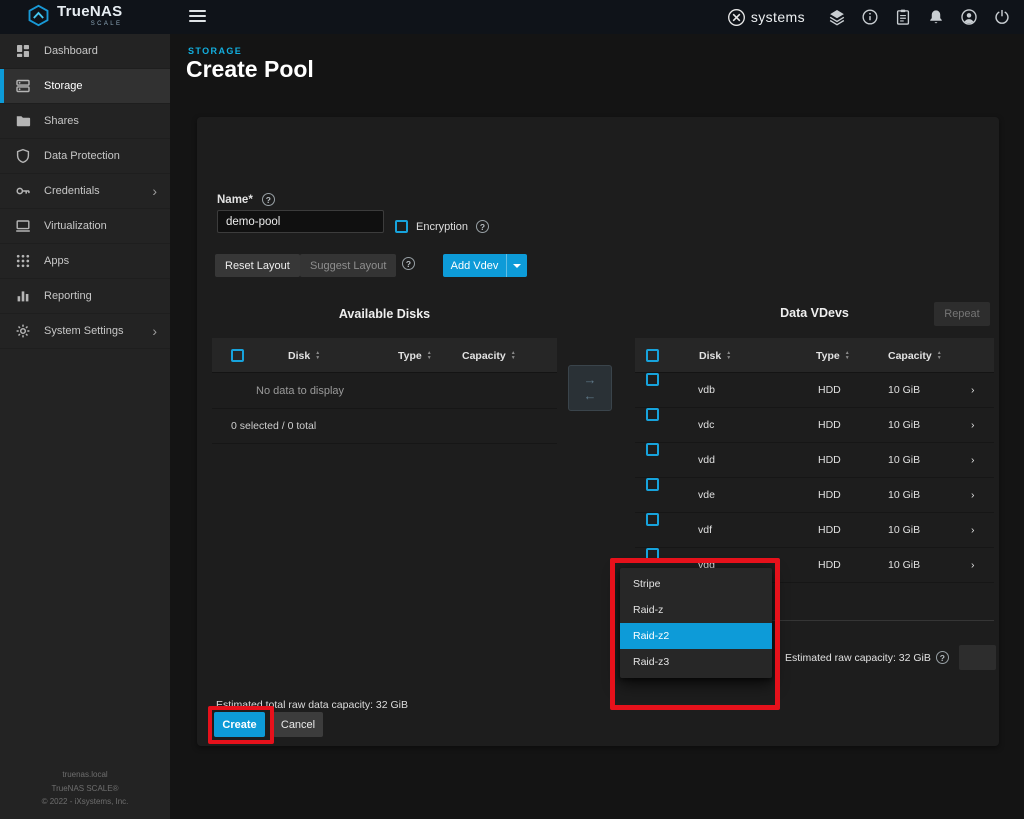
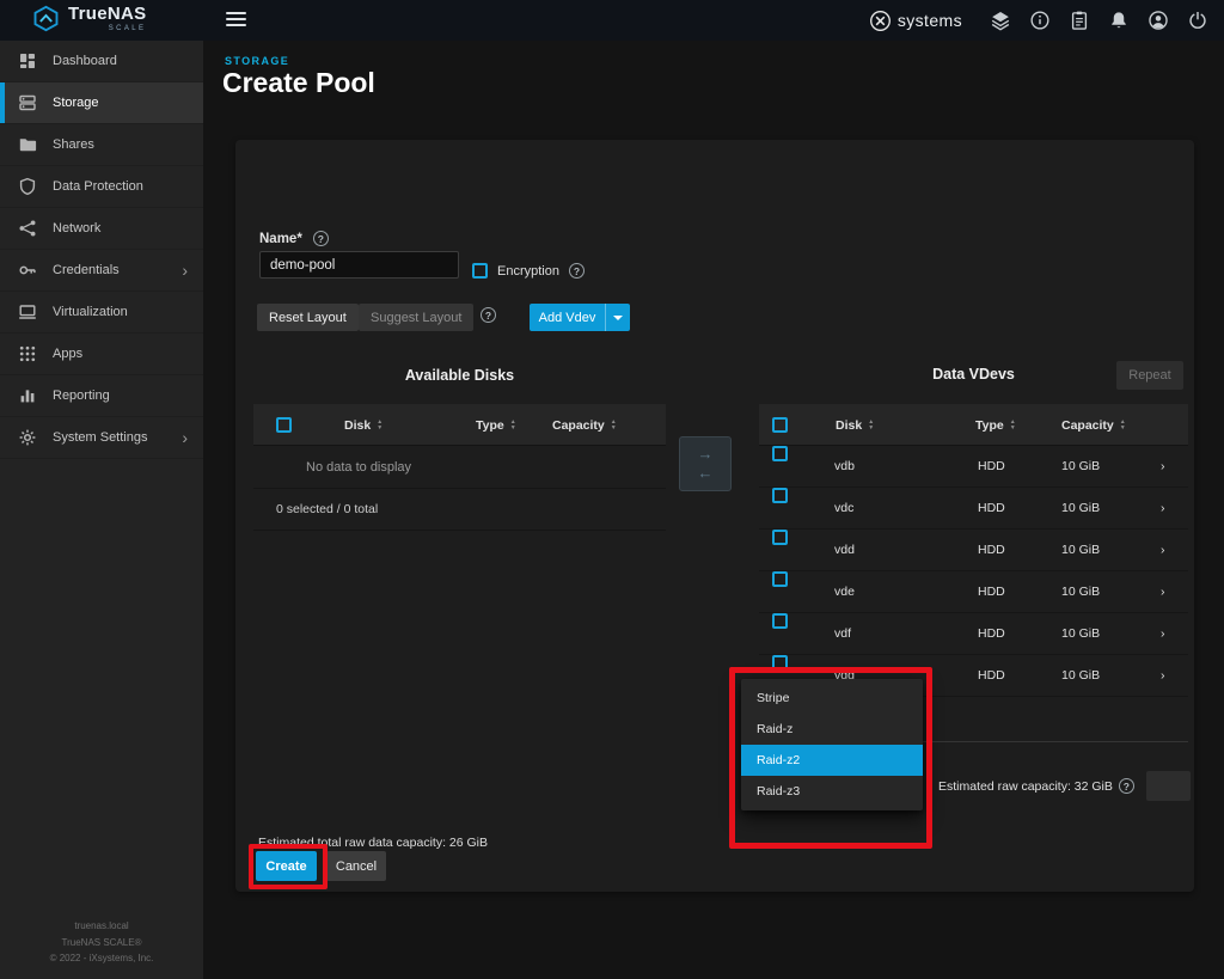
  TrueNAS
  systems
  Dashboard
  Storage
  Shares
  Data Protection
+ Network
  Credentials
  Virtualization
  Apps
  Reporting
  System Settings
  truenas.local
  TrueNAS SCALE®
  © 2022 - iXsystems, Inc.
  STORAGE
  Create Pool
  Name*
  demo-pool
  Encryption
  Reset Layout
  Suggest Layout
  Add Vdev
  Available Disks
  Data VDevs
  Repeat
  Disk
  Type
  Capacity
  No data to display
  0 selected / 0 total
  Disk
  Type
  Capacity
  vdb
  HDD
  10 GiB
  vdc
  HDD
  10 GiB
  vdd
  HDD
  10 GiB
  vde
  HDD
  10 GiB
  vdf
  HDD
  10 GiB
  vdg
  HDD
  10 GiB
  Estimated raw capacity: 32 GiB
- Estimated total raw data capacity: 32 GiB
+ Estimated total raw data capacity: 26 GiB
  Create
  Cancel
  Stripe
  Raid-z
  Raid-z2
  Raid-z3
